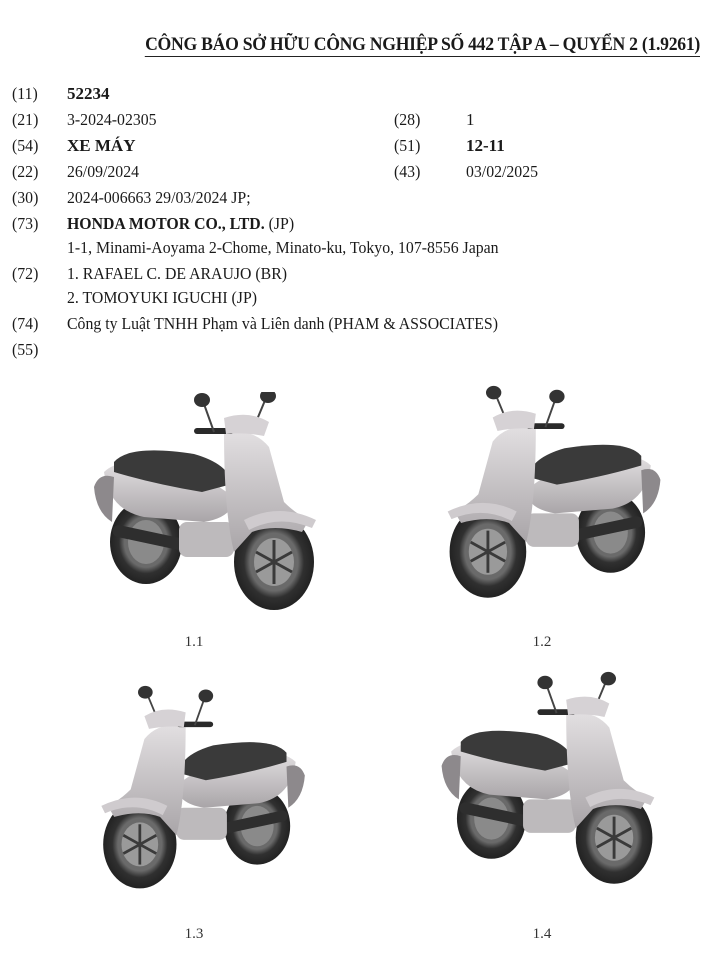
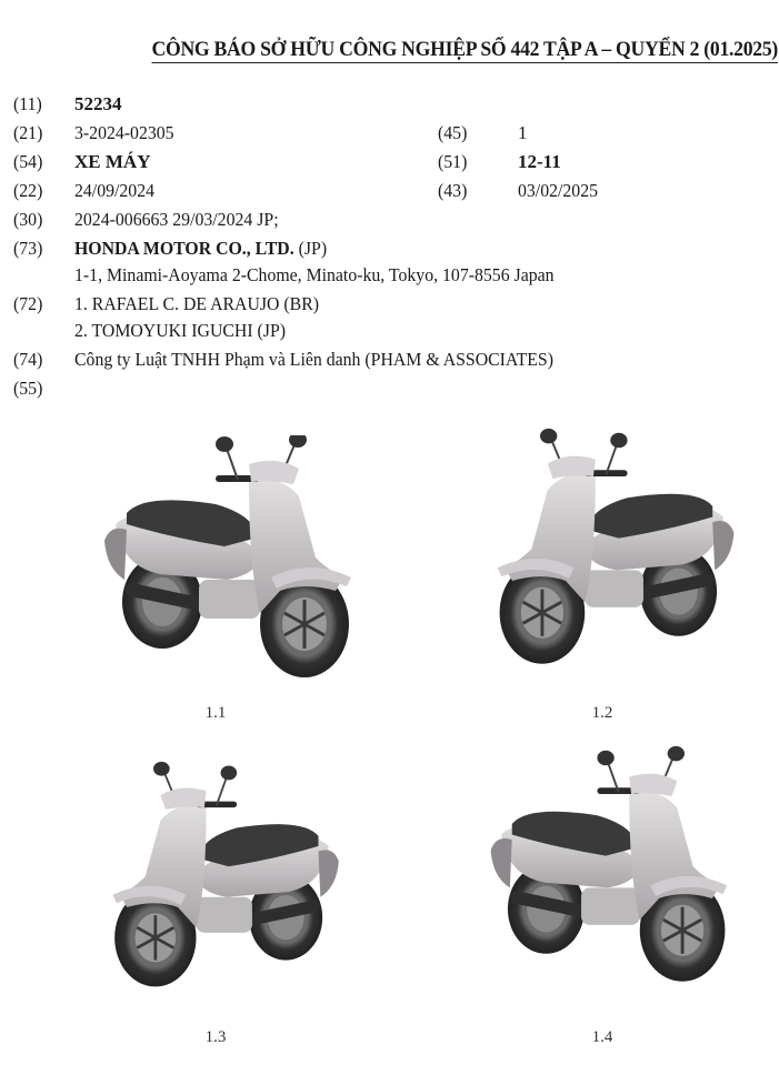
- CÔNG BÁO SỞ HỮU CÔNG NGHIỆP SỐ 442 TẬP A – QUYỂN 2 (1.9261)
+ CÔNG BÁO SỞ HỮU CÔNG NGHIỆP SỐ 442 TẬP A – QUYỂN 2 (01.2025)
  (11)
  52234
  (21)
  3-2024-02305
- (28)
+ (45)
  1
  (54)
  XE MÁY
  (51)
  12-11
  (22)
- 26/09/2024
+ 24/09/2024
  (43)
  03/02/2025
  (30)
  2024-006663 29/03/2024 JP;
  (73)
  HONDA MOTOR CO., LTD. (JP)
  1-1, Minami-Aoyama 2-Chome, Minato-ku, Tokyo, 107-8556 Japan
  (72)
  1. RAFAEL C. DE ARAUJO (BR)
  2. TOMOYUKI IGUCHI (JP)
  (74)
  Công ty Luật TNHH Phạm và Liên danh (PHAM & ASSOCIATES)
  (55)
  1.1
  1.2
  1.3
  1.4
